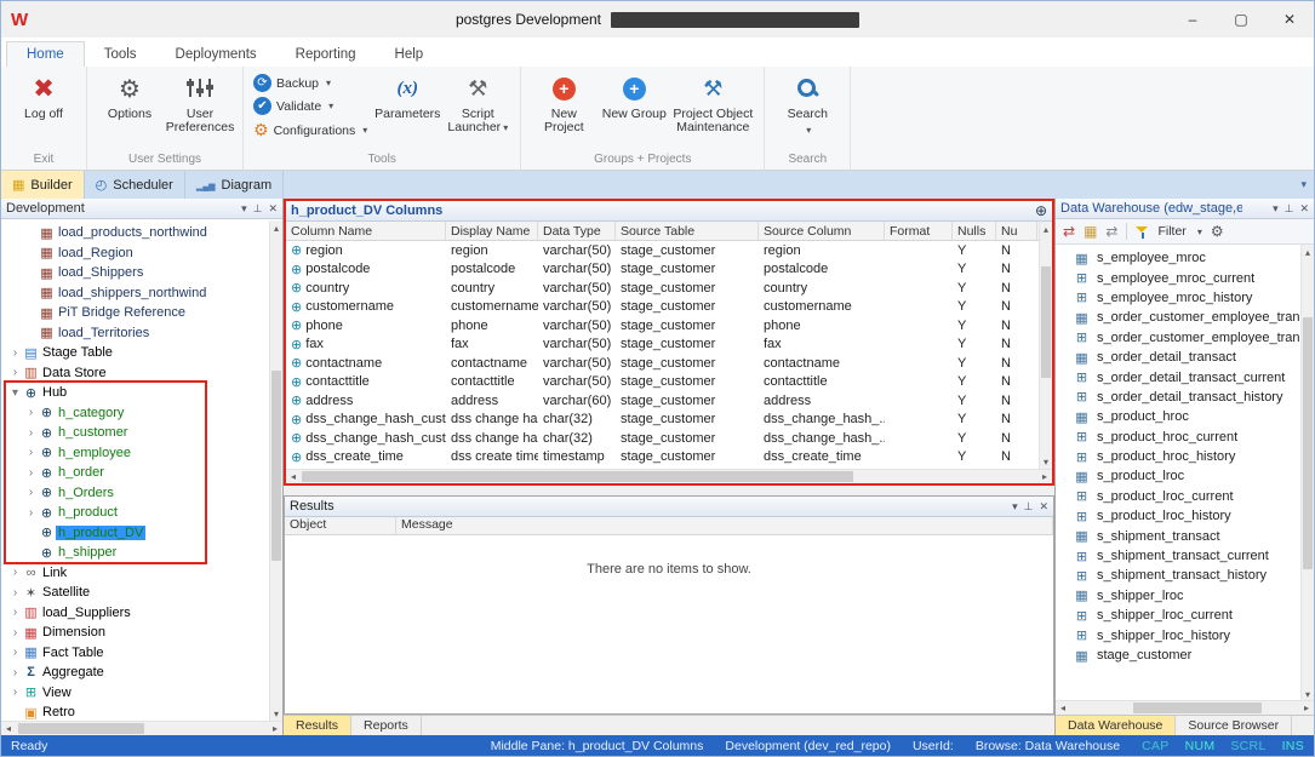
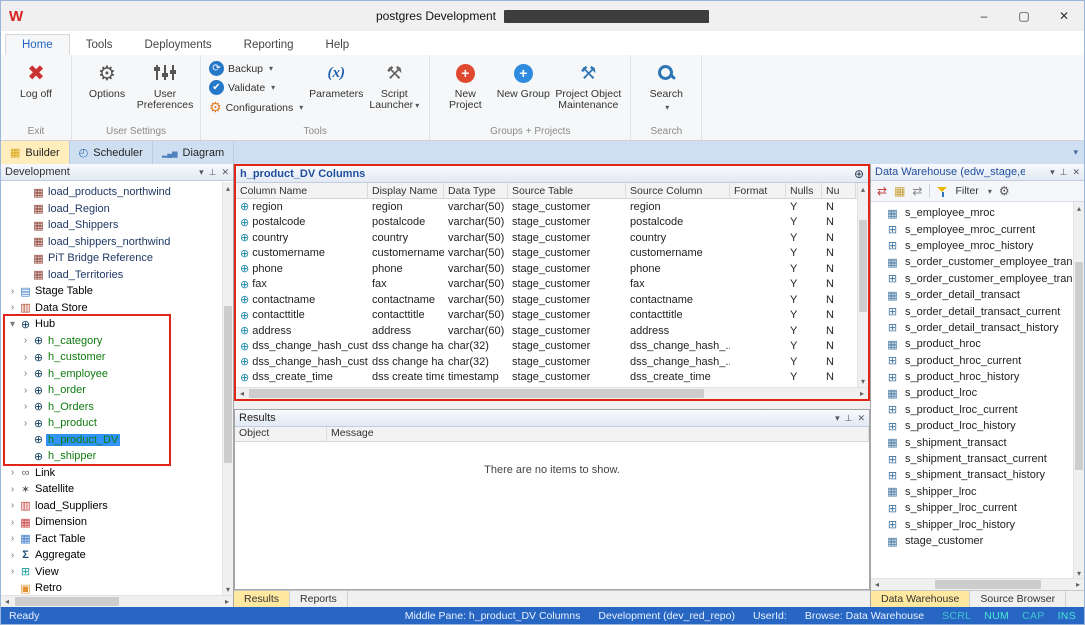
  W
  postgres Development
  –
  ▢
  ✕
  Home
  Tools
  Deployments
  Reporting
  Help
  ✖
  Log off
  Exit
  ⚙
  Options
  User Preferences
  User Settings
  ⟳
  Backup
  ▾
  ✔
  Validate
  ▾
  ⚙
  Configurations
  ▾
  (x)
  Parameters
  ⚒
  Script Launcher ▾
  Tools
  +
  New Project
  +
  New Group
  ⚒
  Project Object Maintenance
  Groups + Projects
  Search
  ▾
  Search
  Builder
  Scheduler
  Diagram
  ▾
  Development
  ▾
  ⊥
  ✕
  load_products_northwind
  load_Region
  load_Shippers
  load_shippers_northwind
  PiT Bridge Reference
  load_Territories
  ›
  Stage Table
  ›
  Data Store
  ▾
  Hub
  ›
  h_category
  ›
  h_customer
  ›
  h_employee
  ›
  h_order
  ›
  h_Orders
  ›
  h_product
  h_product_DV
  h_shipper
  ›
  Link
  ›
  Satellite
  ›
  load_Suppliers
  ›
  Dimension
  ›
  Fact Table
  ›
  Aggregate
  ›
  View
  Retro
  h_product_DV Columns
  ⊕
  Column Name
  Display Name
  Data Type
  Source Table
  Source Column
  Format
  Nulls
  Nu
  region
  region
  varchar(50)
  stage_customer
  region
  Y
  N
  postalcode
  postalcode
  varchar(50)
  stage_customer
  postalcode
  Y
  N
  country
  country
  varchar(50)
  stage_customer
  country
  Y
  N
  customername
  customername
  varchar(50)
  stage_customer
  customername
  Y
  N
  phone
  phone
  varchar(50)
  stage_customer
  phone
  Y
  N
  fax
  fax
  varchar(50)
  stage_customer
  fax
  Y
  N
  contactname
  contactname
  varchar(50)
  stage_customer
  contactname
  Y
  N
  contacttitle
  contacttitle
  varchar(50)
  stage_customer
  contacttitle
  Y
  N
  address
  address
  varchar(60)
  stage_customer
  address
  Y
  N
  dss_change_hash_cust
  dss change ha
  char(32)
  stage_customer
  dss_change_hash_..
  Y
  N
  dss_change_hash_cust
  dss change ha
  char(32)
  stage_customer
  dss_change_hash_..
  Y
  N
  dss_create_time
  dss create time
  timestamp
  stage_customer
  dss_create_time
  Y
  N
  Results
  ▾
  ⊥
  ✕
  Object
  Message
  There are no items to show.
  Results
  Reports
  Data Warehouse (edw_stage,e
  ▾
  ⊥
  ✕
  ⇄
  ▦
  ⇄
  Filter
  ▾
  ⚙
  s_employee_mroc
  s_employee_mroc_current
  s_employee_mroc_history
  s_order_customer_employee_tran
  s_order_customer_employee_tran
  s_order_detail_transact
  s_order_detail_transact_current
  s_order_detail_transact_history
  s_product_hroc
  s_product_hroc_current
  s_product_hroc_history
  s_product_lroc
  s_product_lroc_current
  s_product_lroc_history
  s_shipment_transact
  s_shipment_transact_current
  s_shipment_transact_history
  s_shipper_lroc
  s_shipper_lroc_current
  s_shipper_lroc_history
  stage_customer
  Data Warehouse
  Source Browser
  Ready
  Middle Pane: h_product_DV Columns
  Development (dev_red_repo)
  UserId:
  Browse: Data Warehouse
- CAP
+ SCRL
  NUM
- SCRL
+ CAP
  INS
